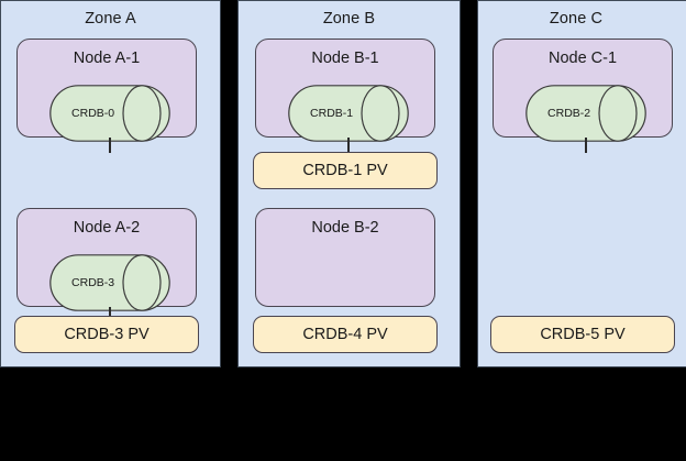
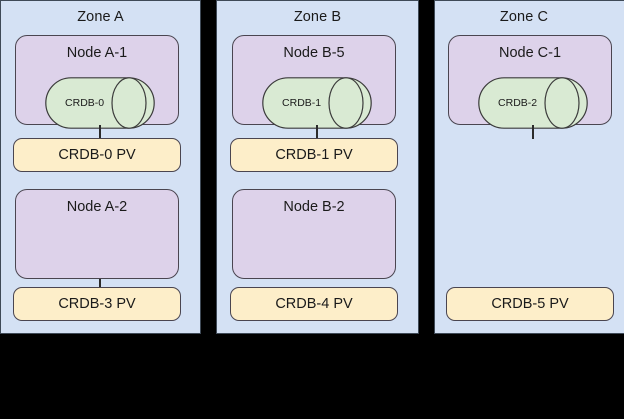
  Zone A
  Node A-1
  CRDB-0
+ CRDB-0 PV
  Node A-2
- CRDB-3
  CRDB-3 PV
  Zone B
- Node B-1
+ Node B-5
  CRDB-1
  CRDB-1 PV
  Node B-2
  CRDB-4 PV
  Zone C
  Node C-1
  CRDB-2
  CRDB-5 PV
